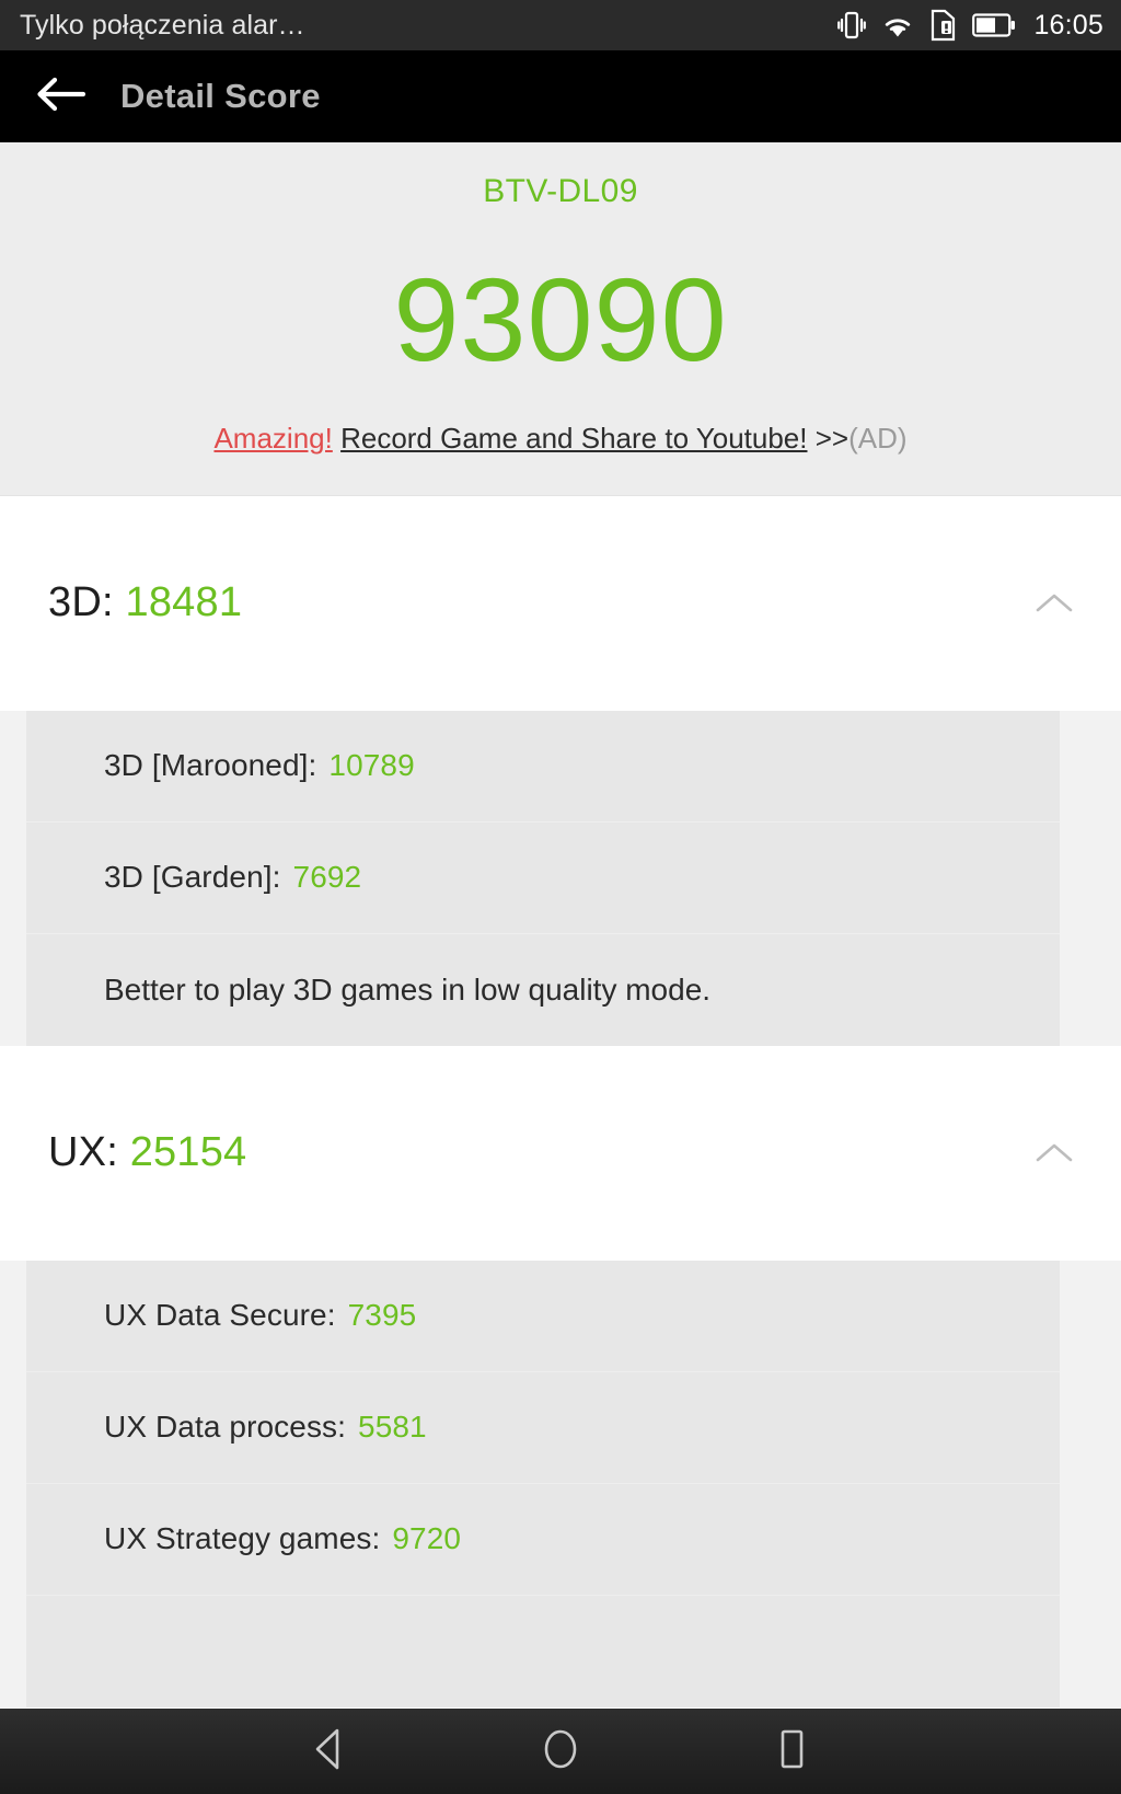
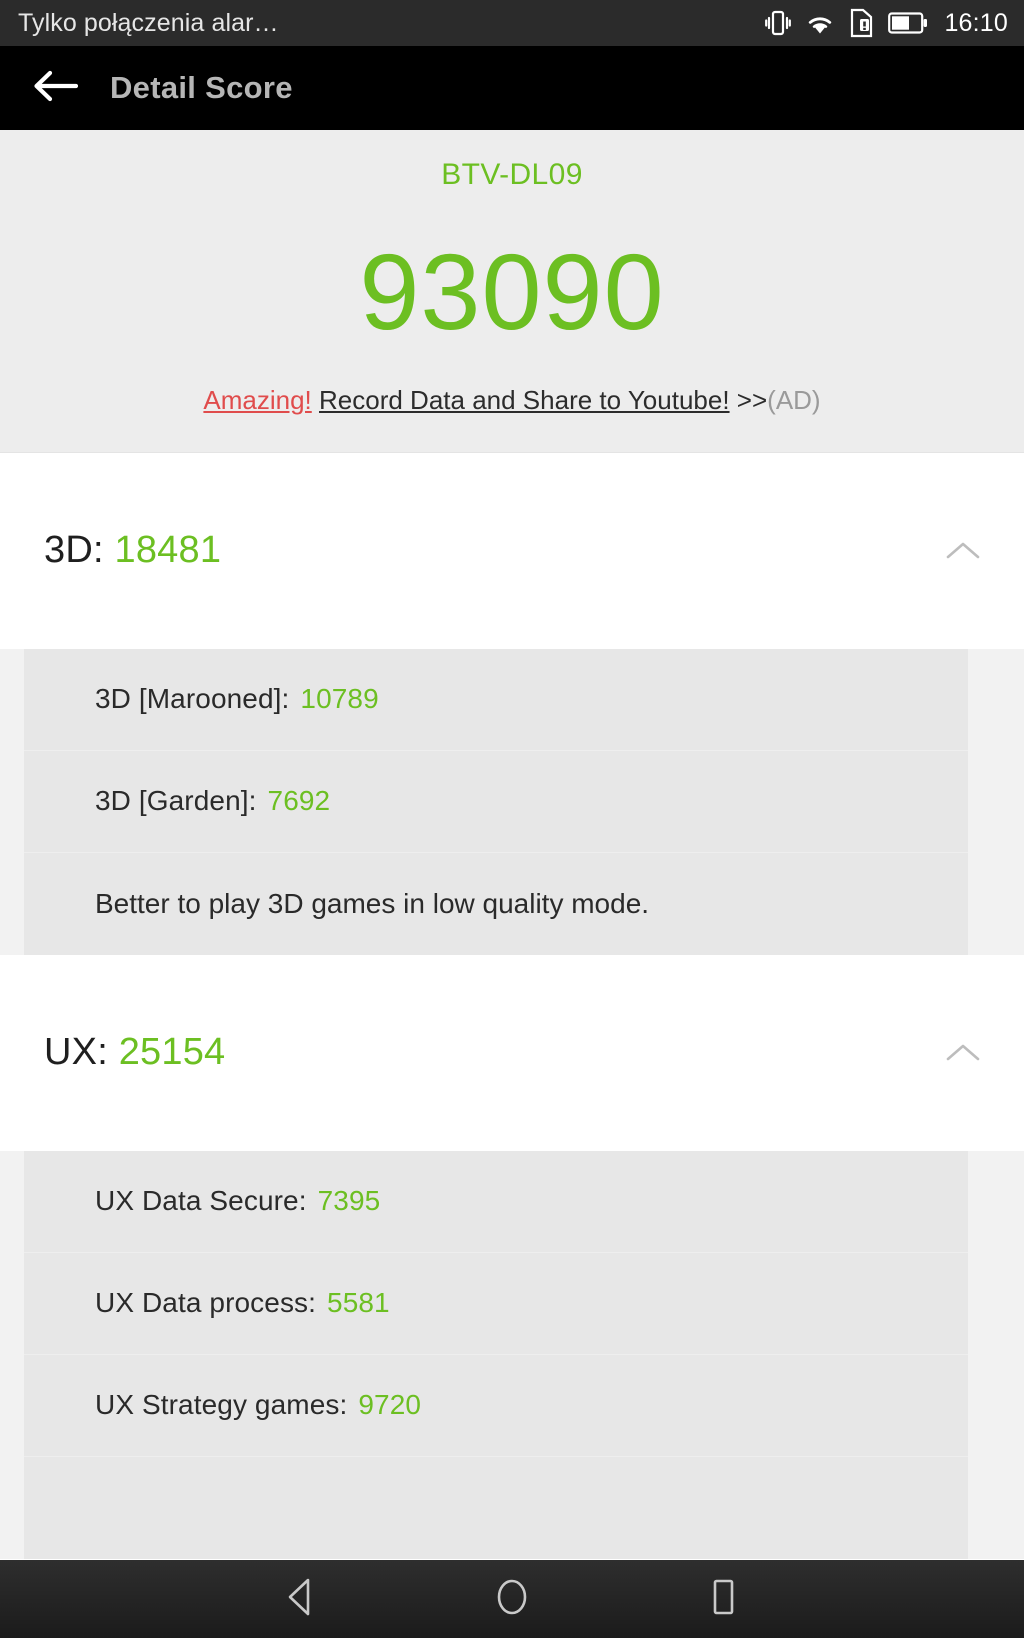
  Tylko połączenia alar…
- 16:05
+ 16:10
  Detail Score
  BTV-DL09
  93090
- Amazing! Record Game and Share to Youtube! >>(AD)
+ Amazing! Record Data and Share to Youtube! >>(AD)
  3D: 18481
  3D [Marooned]:
  10789
  3D [Garden]:
  7692
  Better to play 3D games in low quality mode.
  UX: 25154
  UX Data Secure:
  7395
  UX Data process:
  5581
  UX Strategy games:
  9720
